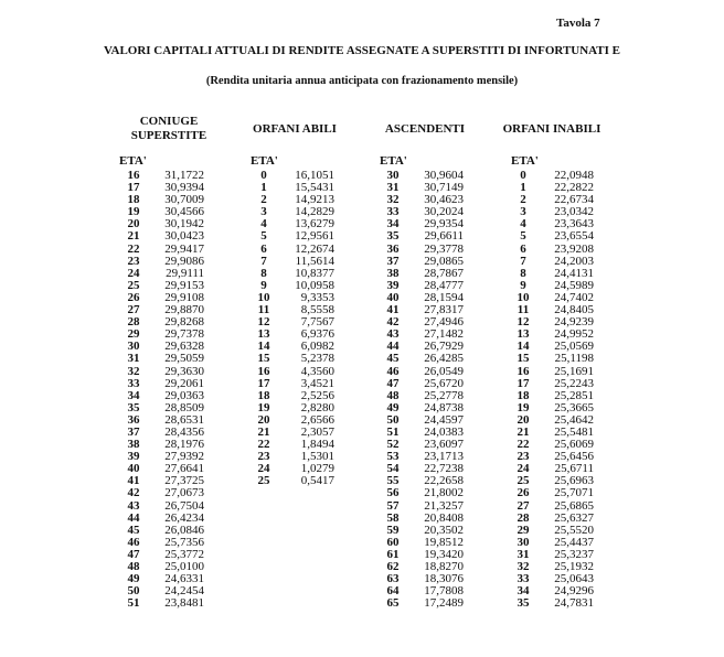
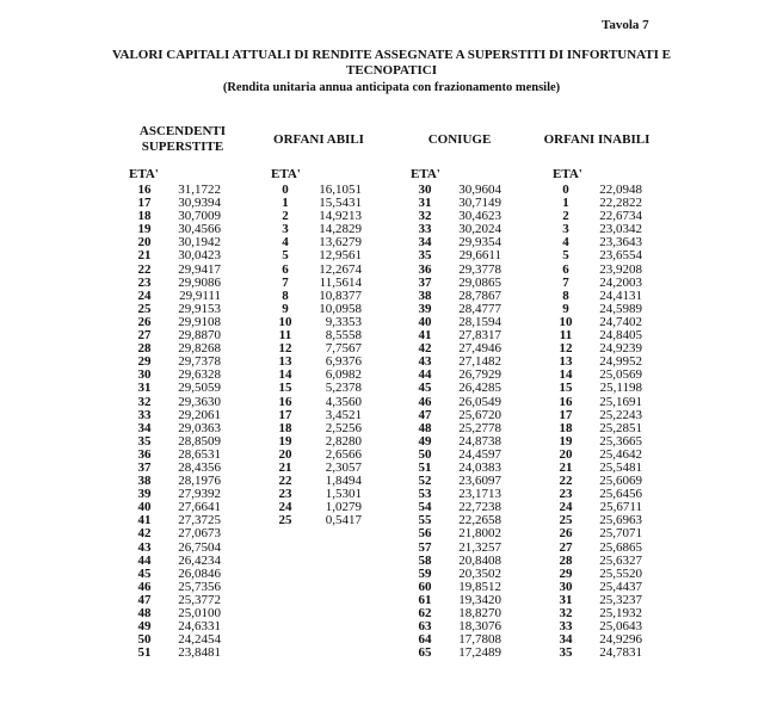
  Tavola 7
  VALORI CAPITALI ATTUALI DI RENDITE ASSEGNATE A SUPERSTITI DI INFORTUNATI E
+ TECNOPATICI
  (Rendita unitaria annua anticipata con frazionamento mensile)
- CONIUGE
+ ASCENDENTI
  SUPERSTITE
  ORFANI ABILI
- ASCENDENTI
+ CONIUGE
  ORFANI INABILI
  ETA'
  ETA'
  ETA'
  ETA'
  16
  31,1722
  17
  30,9394
  18
  30,7009
  19
  30,4566
  20
  30,1942
  21
  30,0423
  22
  29,9417
  23
  29,9086
  24
  29,9111
  25
  29,9153
  26
  29,9108
  27
  29,8870
  28
  29,8268
  29
  29,7378
  30
  29,6328
  31
  29,5059
  32
  29,3630
  33
  29,2061
  34
  29,0363
  35
  28,8509
  36
  28,6531
  37
  28,4356
  38
  28,1976
  39
  27,9392
  40
  27,6641
  41
  27,3725
  42
  27,0673
  43
  26,7504
  44
  26,4234
  45
  26,0846
  46
  25,7356
  47
  25,3772
  48
  25,0100
  49
  24,6331
  50
  24,2454
  51
  23,8481
  0
  16,1051
  1
  15,5431
  2
  14,9213
  3
  14,2829
  4
  13,6279
  5
  12,9561
  6
  12,2674
  7
  11,5614
  8
  10,8377
  9
  10,0958
  10
  9,3353
  11
  8,5558
  12
  7,7567
  13
  6,9376
  14
  6,0982
  15
  5,2378
  16
  4,3560
  17
  3,4521
  18
  2,5256
  19
  2,8280
  20
  2,6566
  21
  2,3057
  22
  1,8494
  23
  1,5301
  24
  1,0279
  25
  0,5417
  30
  30,9604
  31
  30,7149
  32
  30,4623
  33
  30,2024
  34
  29,9354
  35
  29,6611
  36
  29,3778
  37
  29,0865
  38
  28,7867
  39
  28,4777
  40
  28,1594
  41
  27,8317
  42
  27,4946
  43
  27,1482
  44
  26,7929
  45
  26,4285
  46
  26,0549
  47
  25,6720
  48
  25,2778
  49
  24,8738
  50
  24,4597
  51
  24,0383
  52
  23,6097
  53
  23,1713
  54
  22,7238
  55
  22,2658
  56
  21,8002
  57
  21,3257
  58
  20,8408
  59
  20,3502
  60
  19,8512
  61
  19,3420
  62
  18,8270
  63
  18,3076
  64
  17,7808
  65
  17,2489
  0
  22,0948
  1
  22,2822
  2
  22,6734
  3
  23,0342
  4
  23,3643
  5
  23,6554
  6
  23,9208
  7
  24,2003
  8
  24,4131
  9
  24,5989
  10
  24,7402
  11
  24,8405
  12
  24,9239
  13
  24,9952
  14
  25,0569
  15
  25,1198
  16
  25,1691
  17
  25,2243
  18
  25,2851
  19
  25,3665
  20
  25,4642
  21
  25,5481
  22
  25,6069
  23
  25,6456
  24
  25,6711
  25
  25,6963
  26
  25,7071
  27
  25,6865
  28
  25,6327
  29
  25,5520
  30
  25,4437
  31
  25,3237
  32
  25,1932
  33
  25,0643
  34
  24,9296
  35
  24,7831
